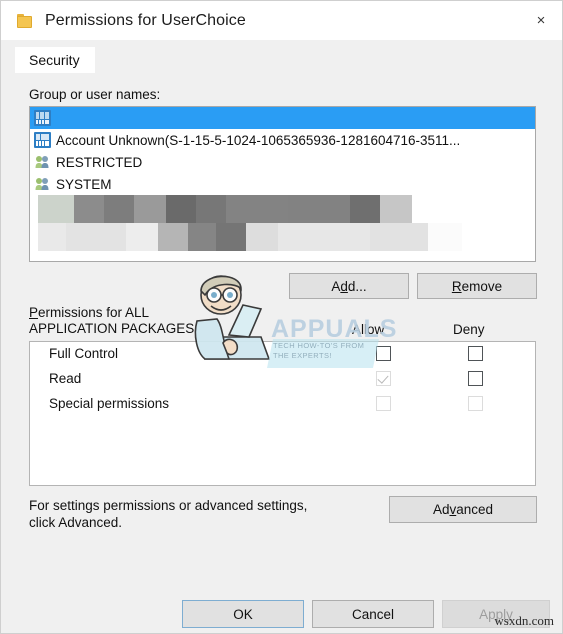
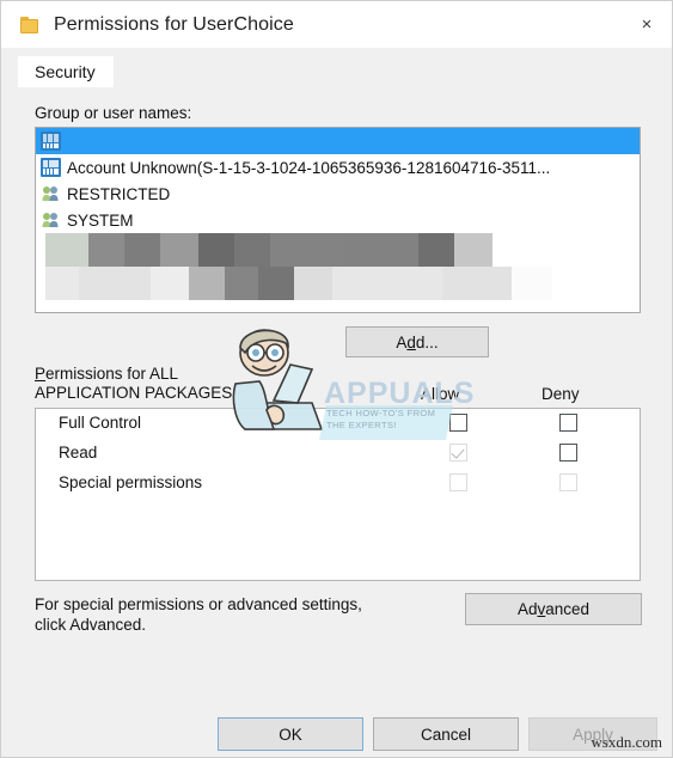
  Permissions for UserChoice
  ×
  Security
  Group or user names:
- Account Unknown(S-1-15-5-1024-1065365936-1281604716-3511...
+ Account Unknown(S-1-15-3-1024-1065365936-1281604716-3511...
  RESTRICTED
  SYSTEM
  Add...
- Remove
  Permissions for ALL
  APPLICATION PACKAGES
  Allow
  Deny
  Full Control
  Read
  Special permissions
- For settings permissions or advanced settings,
+ For special permissions or advanced settings,
  click Advanced.
  Advanced
  OK
  Cancel
  Apply
  APPUALS
  TECH HOW-TO'S FROM
  THE EXPERTS!
  wsxdn.com
